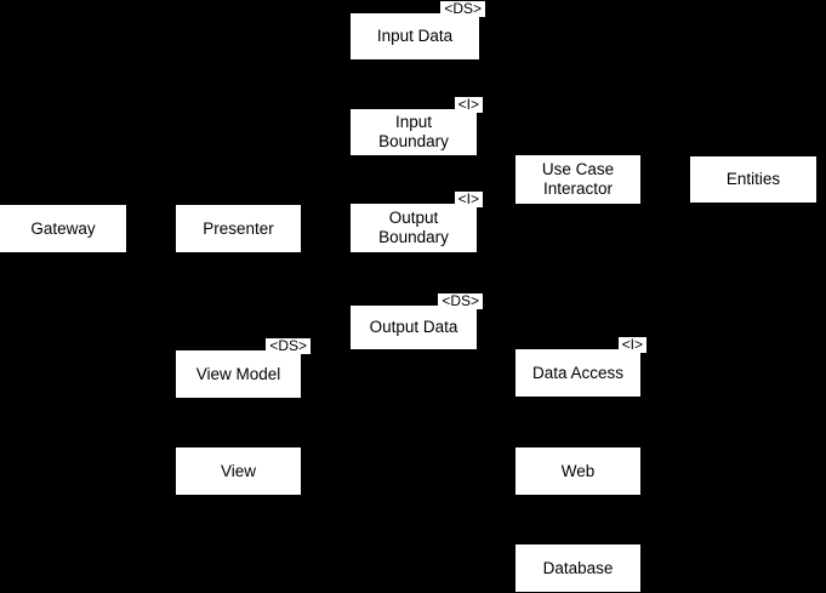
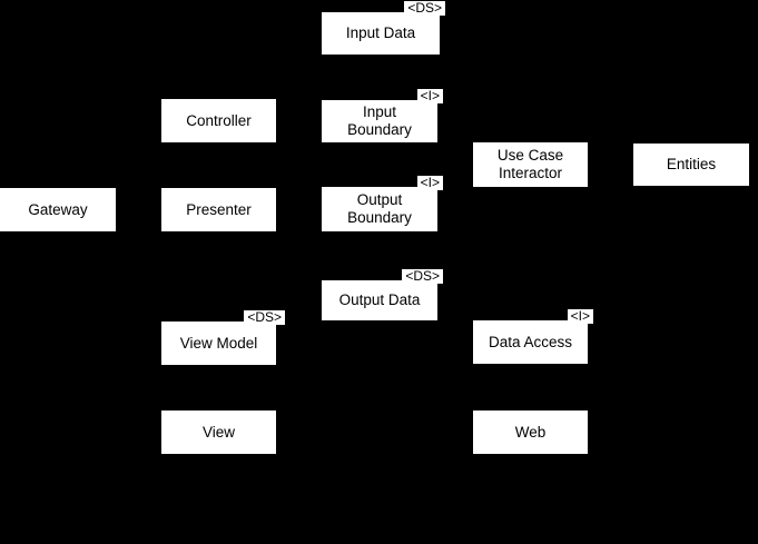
  <DS>
  Input Data
+ Controller
  <I>
  Input
  Boundary
  Use Case
  Interactor
  Entities
  Gateway
  Presenter
  <I>
  Output
  Boundary
  <DS>
  Output Data
  <DS>
  View Model
  <I>
  Data Access
  View
  Web
- Database
